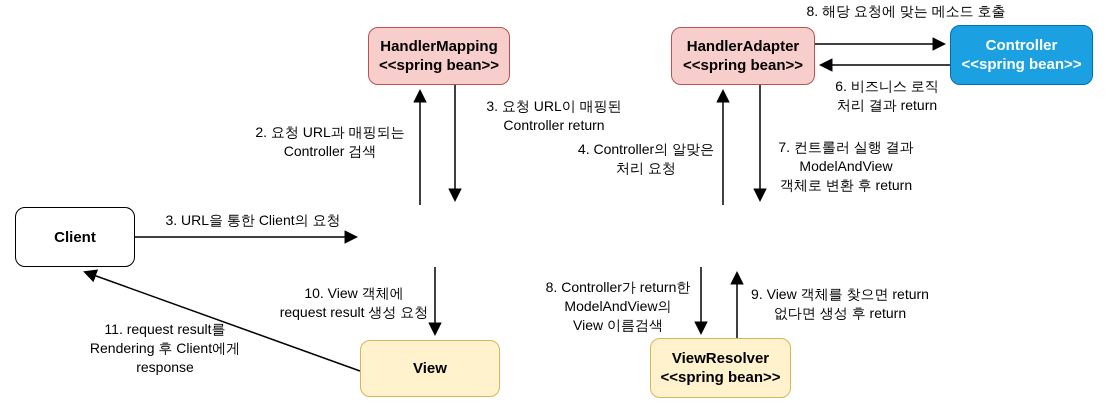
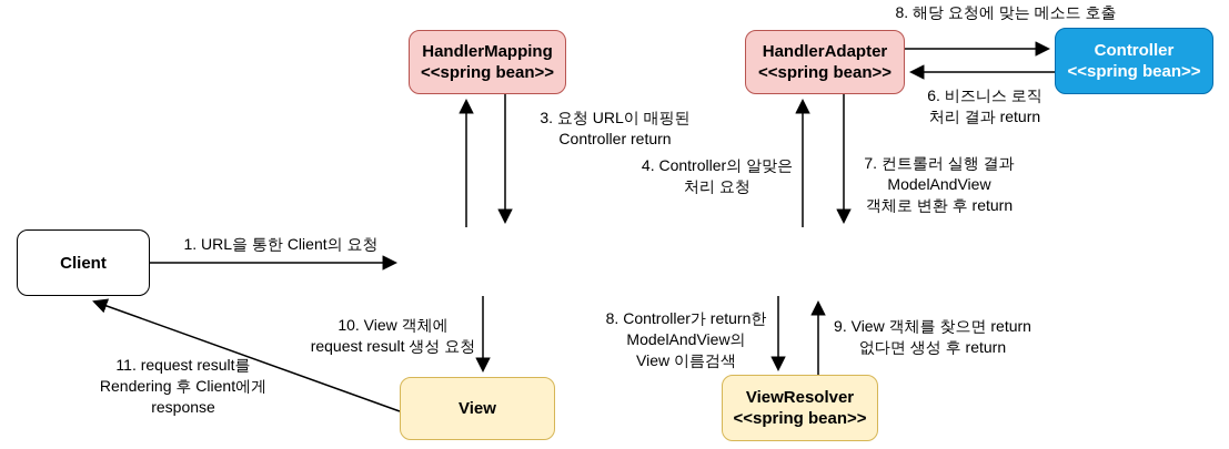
  Client
  HandlerMapping
  <<spring bean>>
  HandlerAdapter
  <<spring bean>>
  Controller
  <<spring bean>>
  View
  ViewResolver
  <<spring bean>>
- 3. URL을 통한 Client의 요청
+ 1. URL을 통한 Client의 요청
- 2. 요청 URL과 매핑되는
- Controller 검색
  3. 요청 URL이 매핑된
  Controller return
  4. Controller의 알맞은
  처리 요청
  8. 해당 요청에 맞는 메소드 호출
  6. 비즈니스 로직
  처리 결과 return
  7. 컨트롤러 실행 결과
  ModelAndView
  객체로 변환 후 return
  8. Controller가 return한
  ModelAndView의
  View 이름검색
  9. View 객체를 찾으면 return
  없다면 생성 후 return
  10. View 객체에
  request result 생성 요청
  11. request result를
  Rendering 후 Client에게
  response
